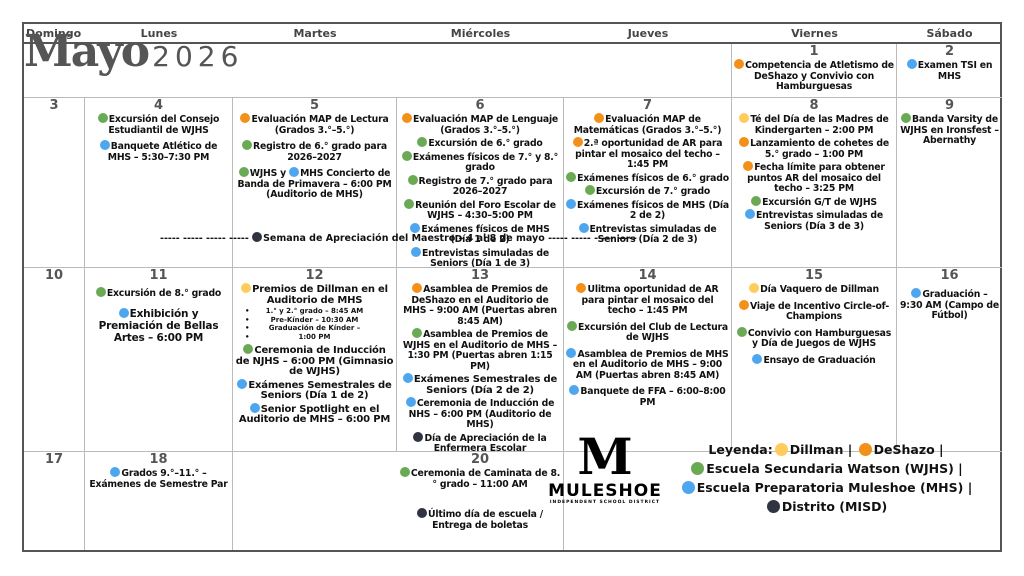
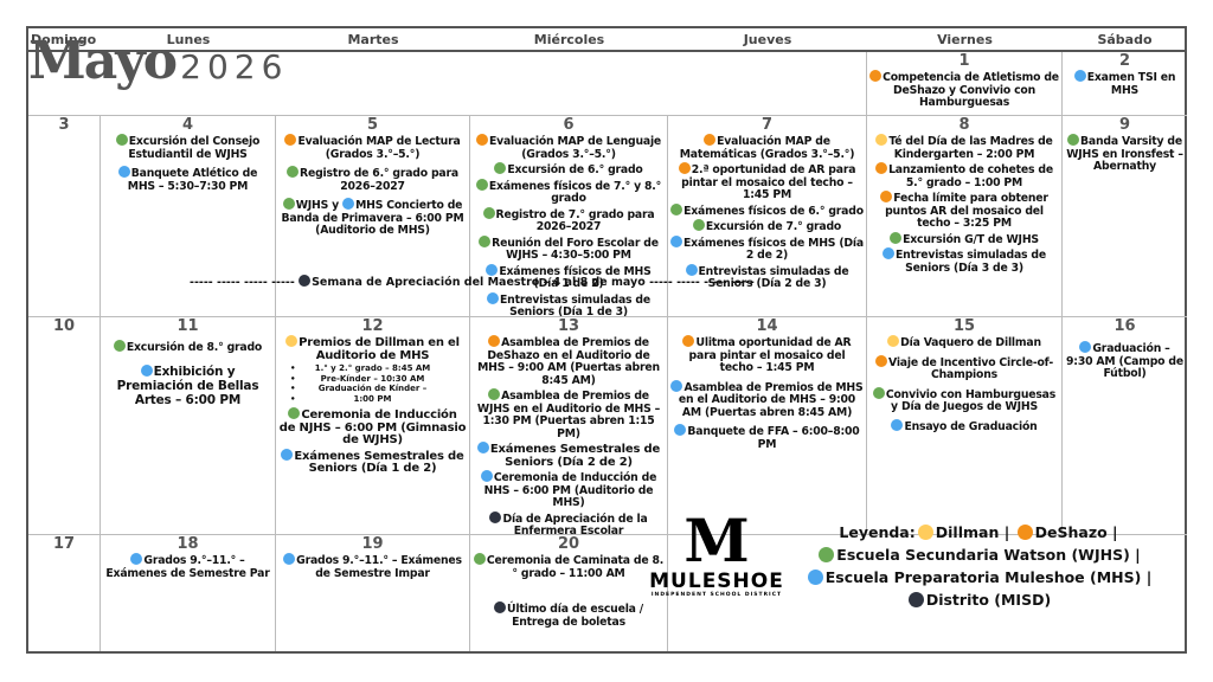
  Domingo
  Lunes
  Martes
  Miércoles
  Jueves
  Viernes
  Sábado
  1
  Competencia de Atletismo de DeShazo y Convivio con Hamburguesas
  2
  Examen TSI en MHS
  3
  4
  Excursión del Consejo Estudiantil de WJHS
  Banquete Atlético de MHS – 5:30–7:30 PM
  5
  Evaluación MAP de Lectura (Grados 3.°–5.°)
  Registro de 6.° grado para 2026–2027
  WJHS y MHS Concierto de Banda de Primavera – 6:00 PM (Auditorio de MHS)
  6
  Evaluación MAP de Lenguaje (Grados 3.°–5.°)
  Excursión de 6.° grado
  Exámenes físicos de 7.° y 8.° grado
  Registro de 7.° grado para 2026–2027
  Reunión del Foro Escolar de WJHS – 4:30–5:00 PM
  Exámenes físicos de MHS (Día 1 de 2)
  Entrevistas simuladas de Seniors (Día 1 de 3)
  7
  Evaluación MAP de Matemáticas (Grados 3.°–5.°)
  2.ª oportunidad de AR para pintar el mosaico del techo – 1:45 PM
  Exámenes físicos de 6.° grado
  Excursión de 7.° grado
  Exámenes físicos de MHS (Día 2 de 2)
  Entrevistas simuladas de Seniors (Día 2 de 3)
  8
  Té del Día de las Madres de Kindergarten – 2:00 PM
  Lanzamiento de cohetes de 5.° grado – 1:00 PM
  Fecha límite para obtener puntos AR del mosaico del techo – 3:25 PM
  Excursión G/T de WJHS
  Entrevistas simuladas de Seniors (Día 3 de 3)
  9
  Banda Varsity de WJHS en Ironsfest – Abernathy
  10
  11
  Excursión de 8.° grado
  Exhibición y Premiación de Bellas Artes – 6:00 PM
  12
  Premios de Dillman en el Auditorio de MHS
  1.° y 2.° grado – 8:45 AM
  Pre-Kínder – 10:30 AM
  Graduación de Kínder –
  1:00 PM
  Ceremonia de Inducción de NJHS – 6:00 PM (Gimnasio de WJHS)
  Exámenes Semestrales de Seniors (Día 1 de 2)
- Senior Spotlight en el Auditorio de MHS – 6:00 PM
  13
  Asamblea de Premios de DeShazo en el Auditorio de MHS – 9:00 AM (Puertas abren 8:45 AM)
  Asamblea de Premios de WJHS en el Auditorio de MHS – 1:30 PM (Puertas abren 1:15 PM)
  Exámenes Semestrales de Seniors (Día 2 de 2)
  Ceremonia de Inducción de NHS – 6:00 PM (Auditorio de MHS)
  Día de Apreciación de la Enfermera Escolar
  14
  Ulitma oportunidad de AR para pintar el mosaico del techo – 1:45 PM
- Excursión del Club de Lectura de WJHS
  Asamblea de Premios de MHS en el Auditorio de MHS – 9:00 AM (Puertas abren 8:45 AM)
  Banquete de FFA – 6:00–8:00 PM
  15
  Día Vaquero de Dillman
  Viaje de Incentivo Circle-of-Champions
  Convivio con Hamburguesas y Día de Juegos de WJHS
  Ensayo de Graduación
  16
  Graduación – 9:30 AM (Campo de Fútbol)
  17
  18
  Grados 9.°–11.° – Exámenes de Semestre Par
+ 19
+ Grados 9.°–11.° – Exámenes de Semestre Impar
  20
  Ceremonia de Caminata de 8.° grado – 11:00 AM
  Último día de escuela / Entrega de boletas
  Mayo 2026
  ----- ----- ----- ----- Semana de Apreciación del Maestro – 4 al 8 de mayo ----- ----- ----- -----
  M
  MULESHOE
  Leyenda: Dillman | DeShazo |
  Escuela Secundaria Watson (WJHS) |
  Escuela Preparatoria Muleshoe (MHS) |
  Distrito (MISD)
